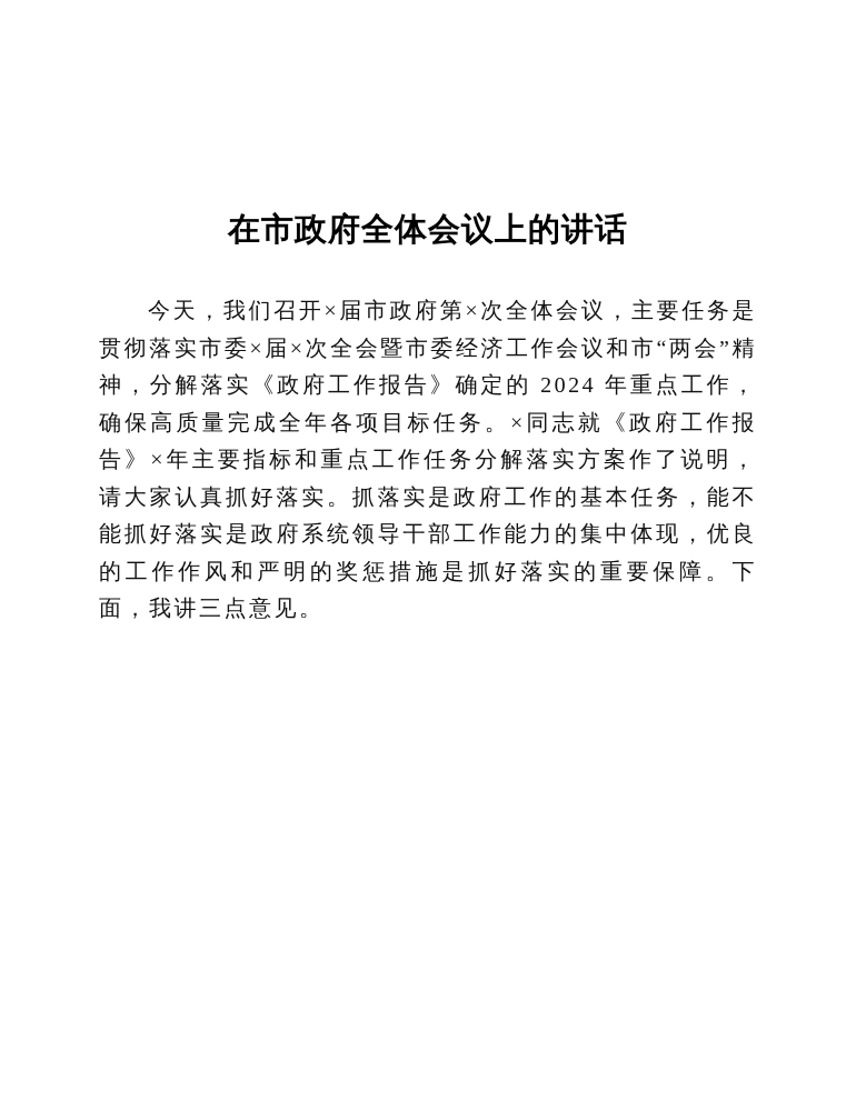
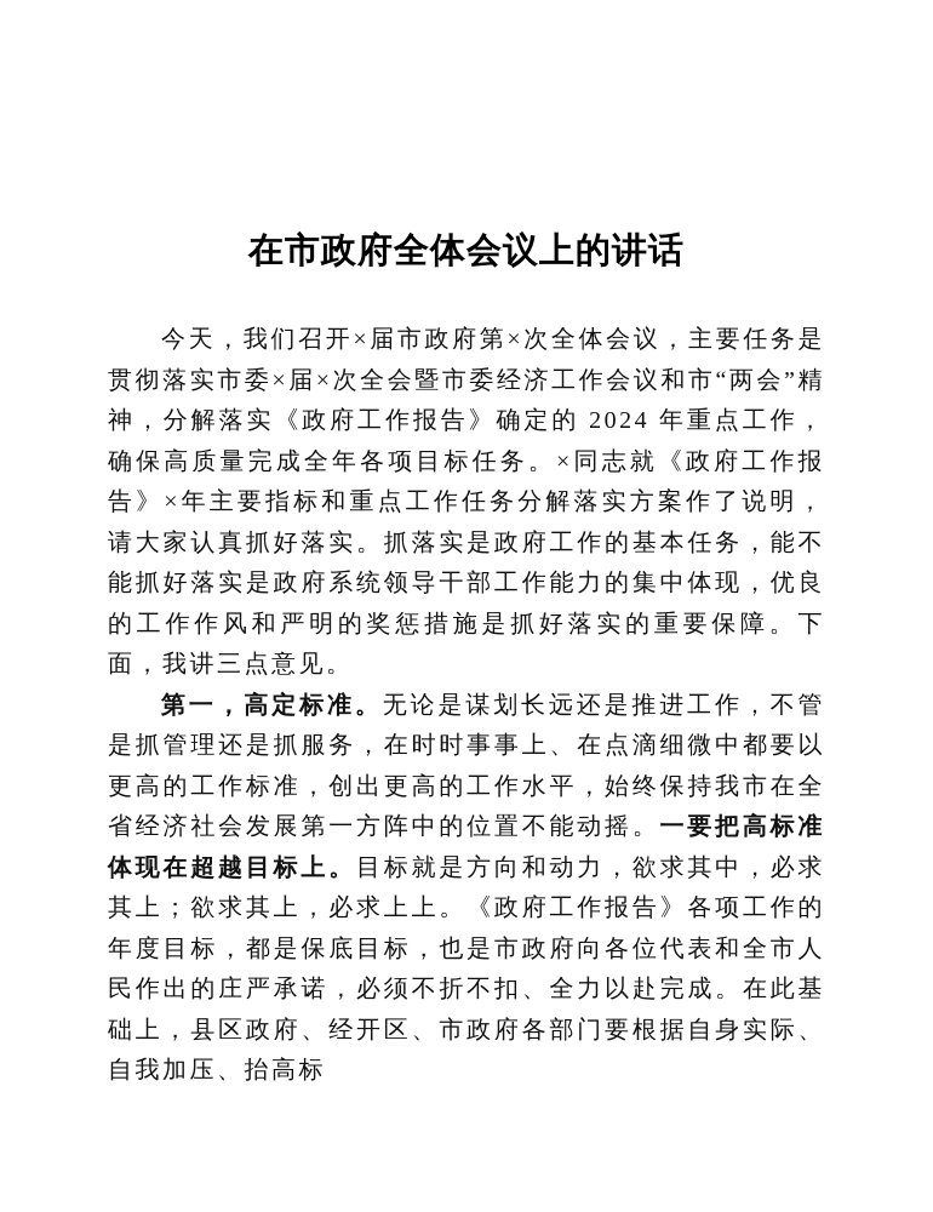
  在市政府全体会议上的讲话
  今天，我们召开×届市政府第×次全体会议，主要任务是贯彻落实市委×届×次全会暨市委经济工作会议和市“两会”精神，分解落实《政府工作报告》确定的 2024 年重点工作，确保高质量完成全年各项目标任务。×同志就《政府工作报告》×年主要指标和重点工作任务分解落实方案作了说明，请大家认真抓好落实。抓落实是政府工作的基本任务，能不能抓好落实是政府系统领导干部工作能力的集中体现，优良的工作作风和严明的奖惩措施是抓好落实的重要保障。下面，我讲三点意见。
+ 第一，高定标准。无论是谋划长远还是推进工作，不管是抓管理还是抓服务，在时时事事上、在点滴细微中都要以更高的工作标准，创出更高的工作水平，始终保持我市在全省经济社会发展第一方阵中的位置不能动摇。一要把高标准体现在超越目标上。目标就是方向和动力，欲求其中，必求其上；欲求其上，必求上上。《政府工作报告》各项工作的年度目标，都是保底目标，也是市政府向各位代表和全市人民作出的庄严承诺，必须不折不扣、全力以赴完成。在此基础上，县区政府、经开区、市政府各部门要根据自身实际、自我加压、抬高标
